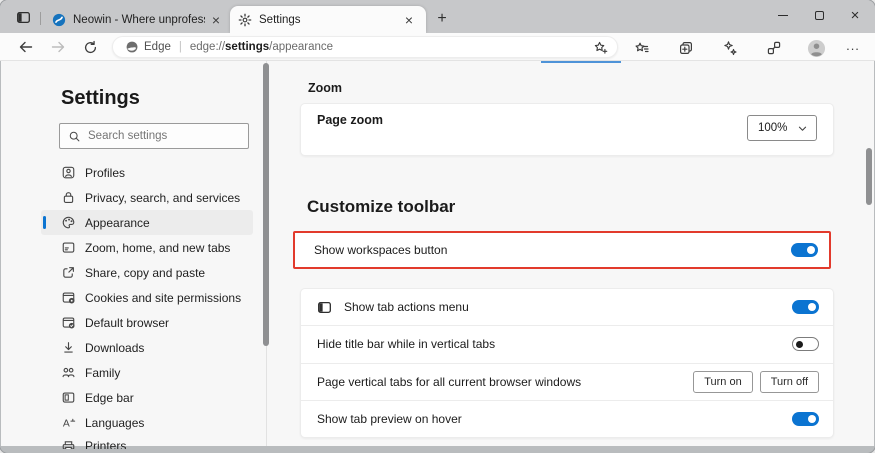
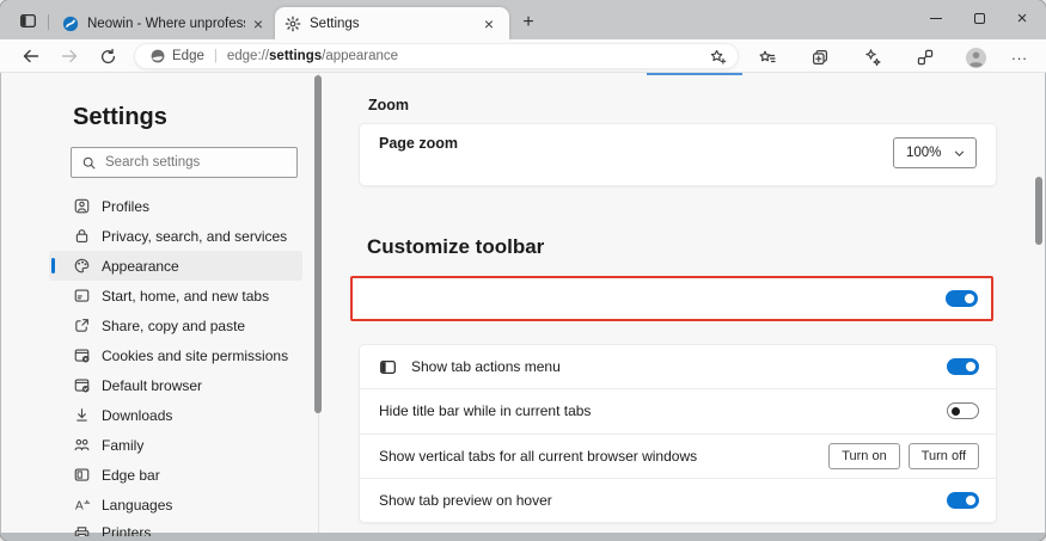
  Neowin - Where unprofes
  ×
  Settings
  ×
  +
  ×
  Edge
  |
  edge://
  settings
  /appearance
  ...
  Settings
  Search settings
  Profiles
  Privacy, search, and services
  Appearance
- Zoom, home, and new tabs
+ Start, home, and new tabs
  Share, copy and paste
  Cookies and site permissions
  Default browser
  Downloads
  Family
  Edge bar
  A
  Languages
  Printers
  Zoom
  Page zoom
  100%
  Customize toolbar
- Show workspaces button
  Show tab actions menu
- Hide title bar while in vertical tabs
+ Hide title bar while in current tabs
- Page vertical tabs for all current browser windows
+ Show vertical tabs for all current browser windows
  Turn on
  Turn off
  Show tab preview on hover
